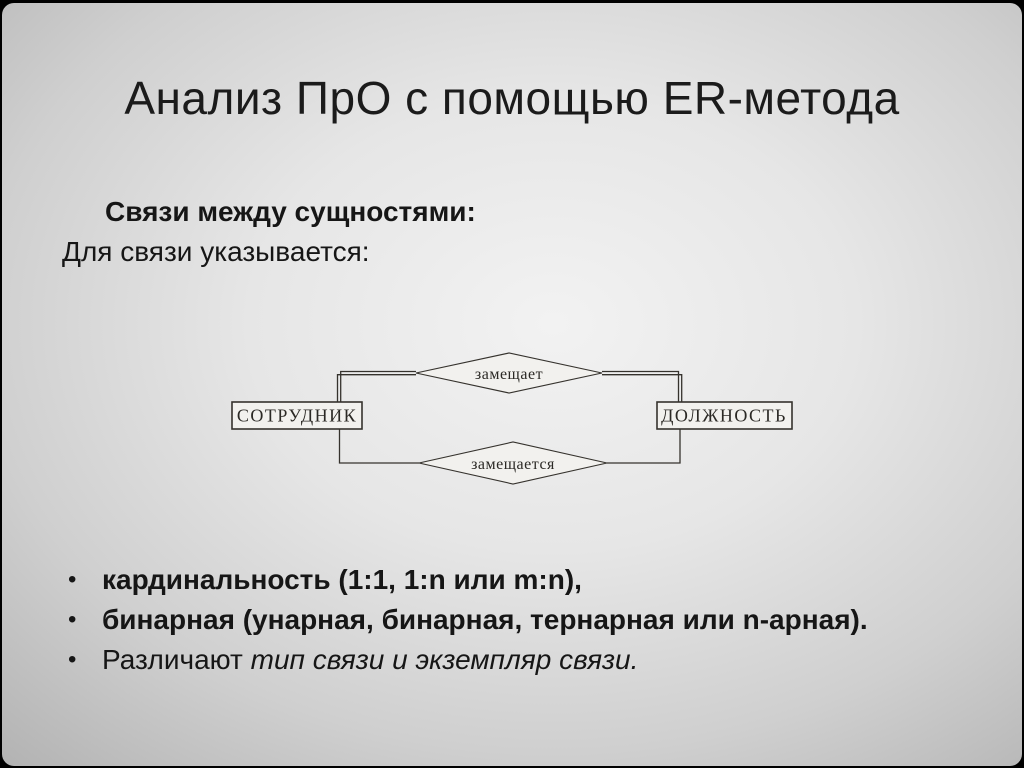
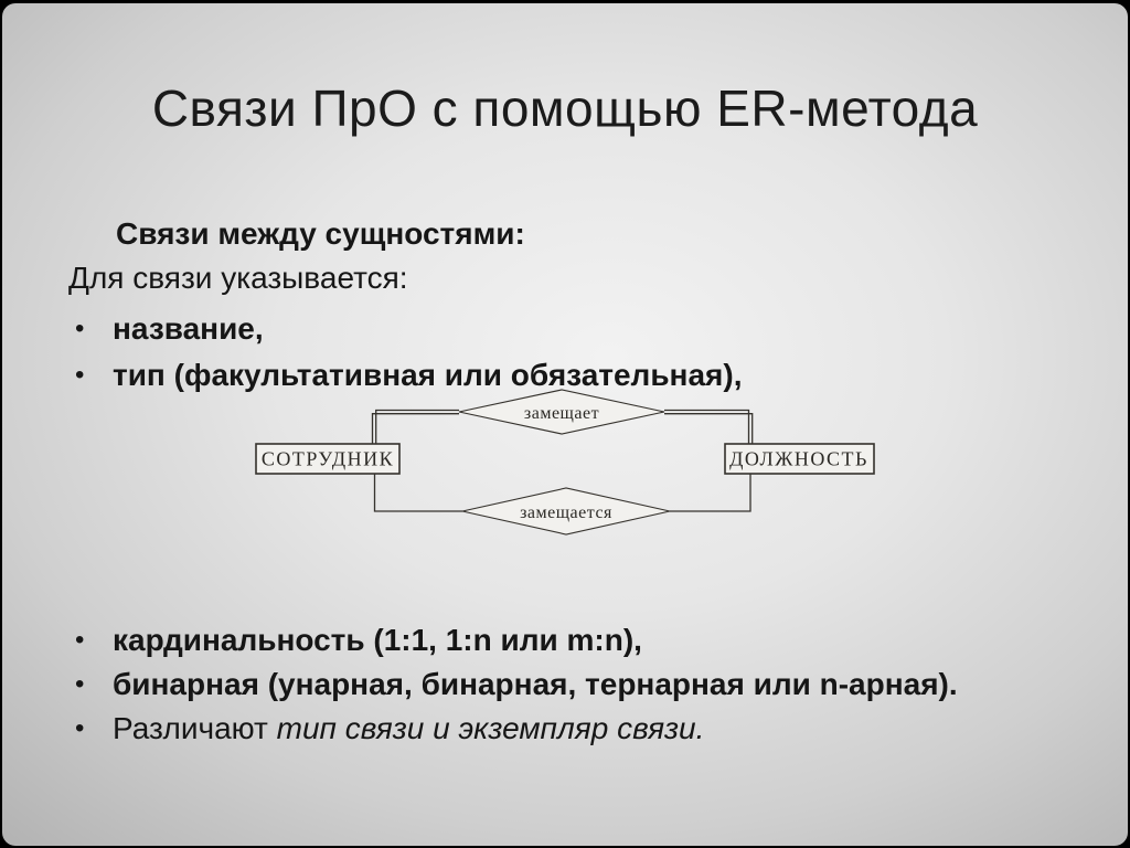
- Анализ ПрО с помощью ER-метода
+ Связи ПрО с помощью ER-метода
  Связи между сущностями:
  Для связи указывается:
+ • название,
+ • тип (факультативная или обязательная),
  СОТРУДНИК
  ДОЛЖНОСТЬ
  замещает
  замещается
  • кардинальность (1:1, 1:n или m:n),
  • бинарная (унарная, бинарная, тернарная или n-арная).
  • Различают тип связи и экземпляр связи.
